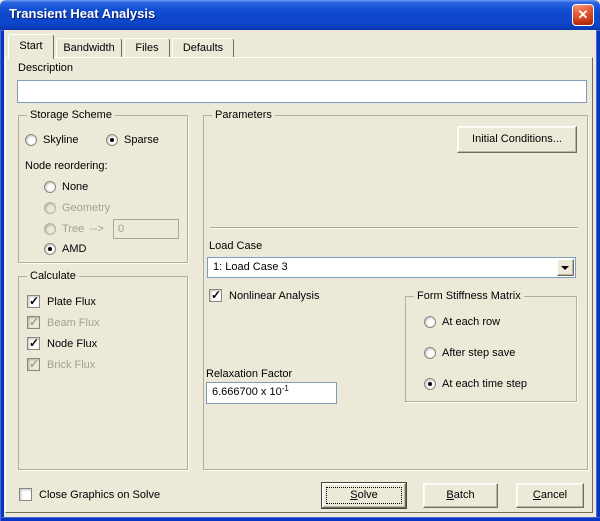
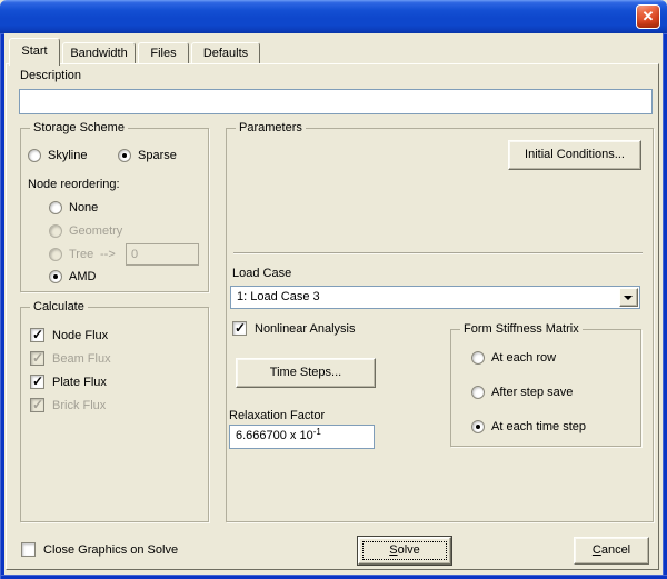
- Transient Heat Analysis
  ✕
  Start
  Bandwidth
  Files
  Defaults
  Description
  Storage Scheme
  Skyline
  Sparse
  Node reordering:
  None
  Geometry
  Tree
  -->
  0
  AMD
  Calculate
- Plate Flux
+ Node Flux
  Beam Flux
- Node Flux
+ Plate Flux
  Brick Flux
  Parameters
  Initial Conditions...
  Load Case
  1: Load Case 3
  Nonlinear Analysis
+ Time Steps...
  Relaxation Factor
  6.666700 x 10-1
  Form Stiffness Matrix
  At each row
  After step save
  At each time step
  Close Graphics on Solve
  Solve
- Batch
  Cancel
